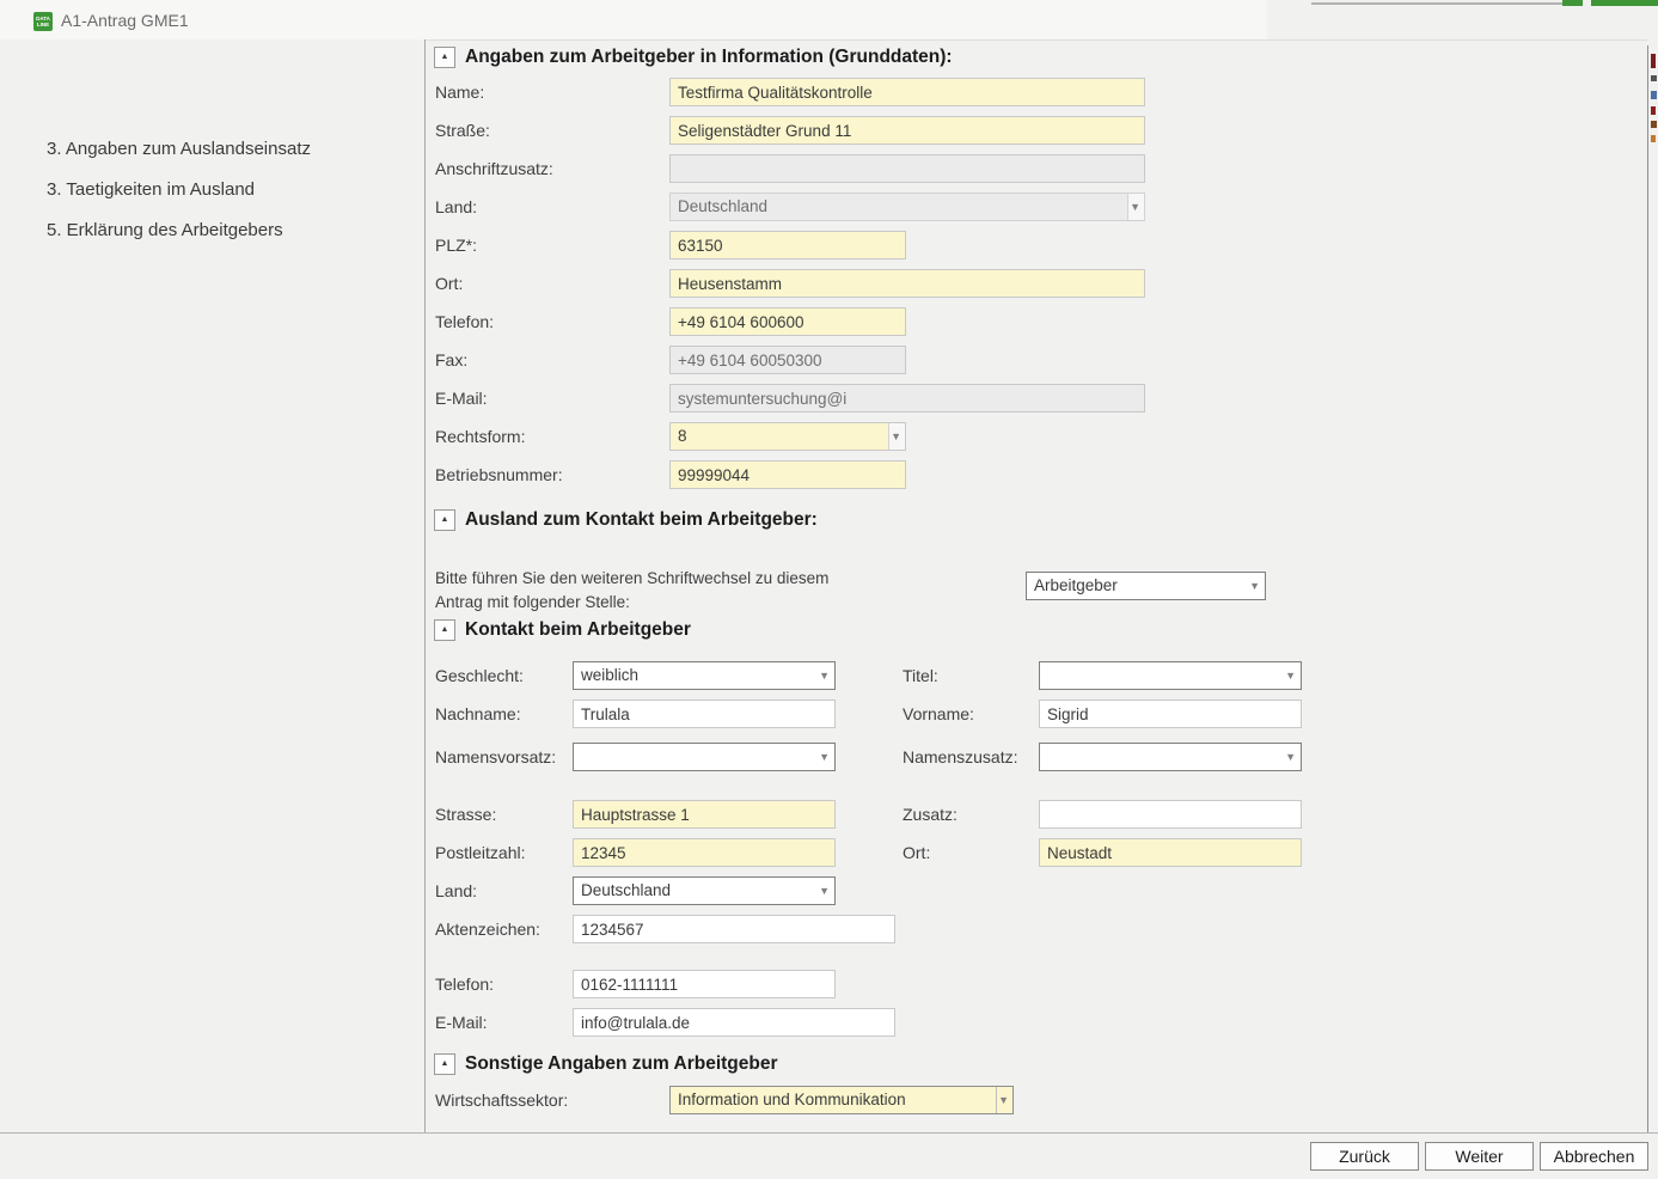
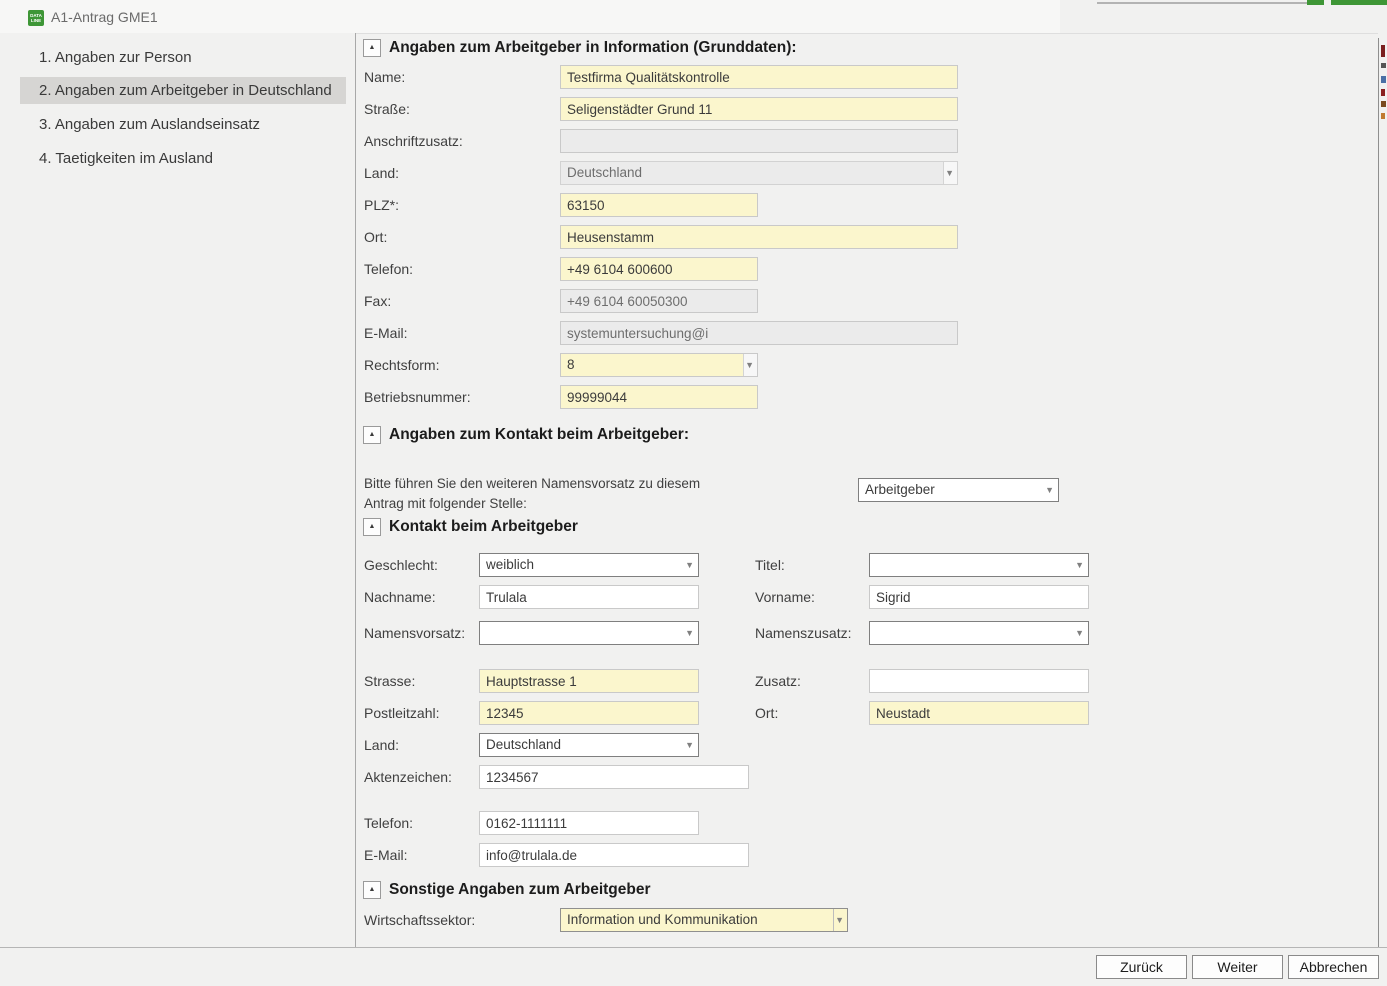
  A1-Antrag GME1
+ 1. Angaben zur Person
+ 2. Angaben zum Arbeitgeber in Deutschland
  3. Angaben zum Auslandseinsatz
- 3. Taetigkeiten im Ausland
+ 4. Taetigkeiten im Ausland
- 5. Erklärung des Arbeitgebers
  Angaben zum Arbeitgeber in Information (Grunddaten):
  Name:
  Testfirma Qualitätskontrolle
  Straße:
  Seligenstädter Grund 11
  Anschriftzusatz:
  Land:
  Deutschland
  ▼
  PLZ*:
  63150
  Ort:
  Heusenstamm
  Telefon:
  +49 6104 600600
  Fax:
  +49 6104 60050300
  E-Mail:
  systemuntersuchung@i
  Rechtsform:
  8
  ▼
  Betriebsnummer:
  99999044
- Ausland zum Kontakt beim Arbeitgeber:
+ Angaben zum Kontakt beim Arbeitgeber:
- Bitte führen Sie den weiteren Schriftwechsel zu diesem
+ Bitte führen Sie den weiteren Namensvorsatz zu diesem
  Antrag mit folgender Stelle:
  Arbeitgeber
  ▼
  Kontakt beim Arbeitgeber
  Geschlecht:
  weiblich
  ▼
  Titel:
  ▼
  Nachname:
  Trulala
  Vorname:
  Sigrid
  Namensvorsatz:
  ▼
  Namenszusatz:
  ▼
  Strasse:
  Hauptstrasse 1
  Zusatz:
  Postleitzahl:
  12345
  Ort:
  Neustadt
  Land:
  Deutschland
  ▼
  Aktenzeichen:
  1234567
  Telefon:
  0162-1111111
  E-Mail:
  info@trulala.de
  Sonstige Angaben zum Arbeitgeber
  Wirtschaftssektor:
  Information und Kommunikation
  ▼
  Zurück
  Weiter
  Abbrechen
